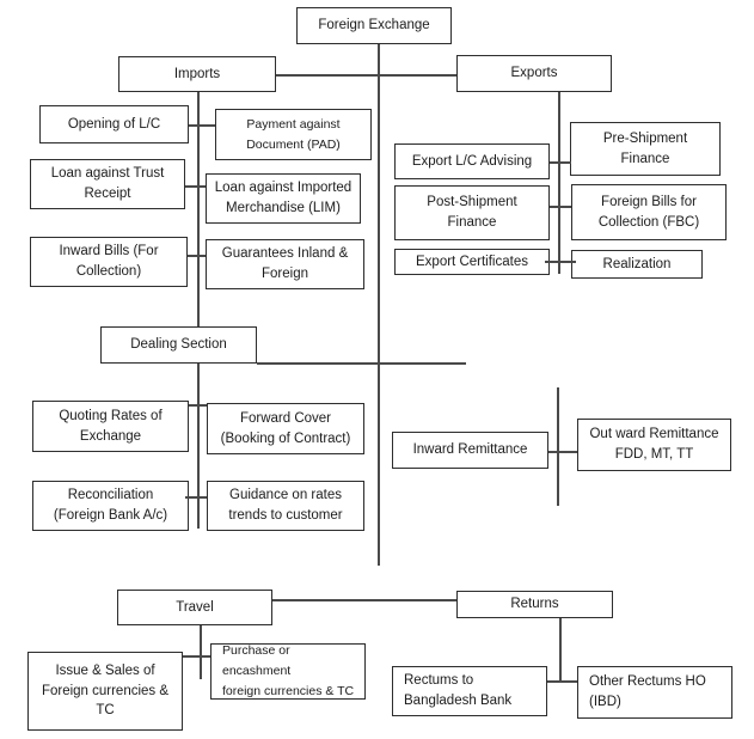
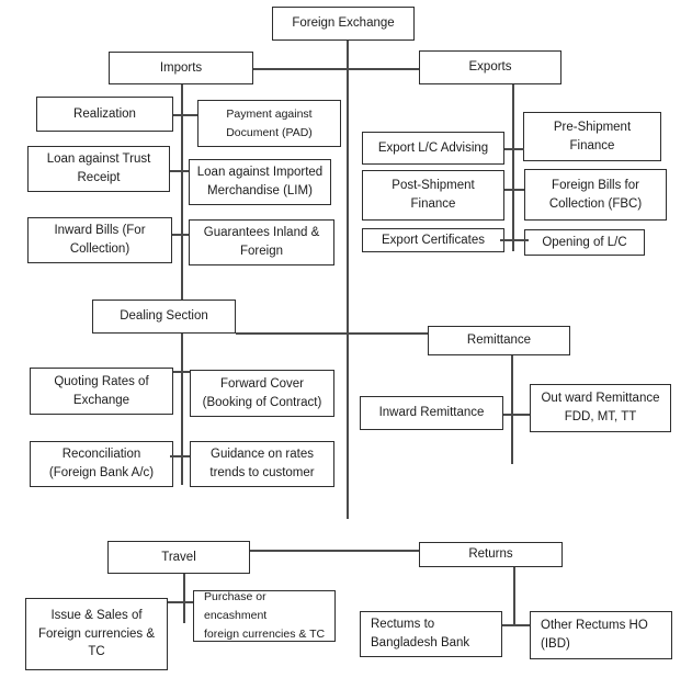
  Foreign Exchange
  Imports
  Exports
- Opening of L/C
+ Realization
  Payment against
  Document (PAD)
  Loan against Trust
  Receipt
  Loan against Imported
  Merchandise (LIM)
  Inward Bills (For
  Collection)
  Guarantees Inland &
  Foreign
  Export L/C Advising
  Pre-Shipment
  Finance
  Post-Shipment
  Finance
  Foreign Bills for
  Collection (FBC)
  Export Certificates
- Realization
+ Opening of L/C
  Dealing Section
  Quoting Rates of
  Exchange
  Forward Cover
  (Booking of Contract)
  Reconciliation
  (Foreign Bank A/c)
  Guidance on rates
  trends to customer
+ Remittance
  Inward Remittance
  Out ward Remittance
  FDD, MT, TT
  Travel
  Returns
  Issue & Sales of
  Foreign currencies &
  TC
  Purchase or encashment
  foreign currencies & TC
  Rectums to
  Bangladesh Bank
  Other Rectums HO
  (IBD)
